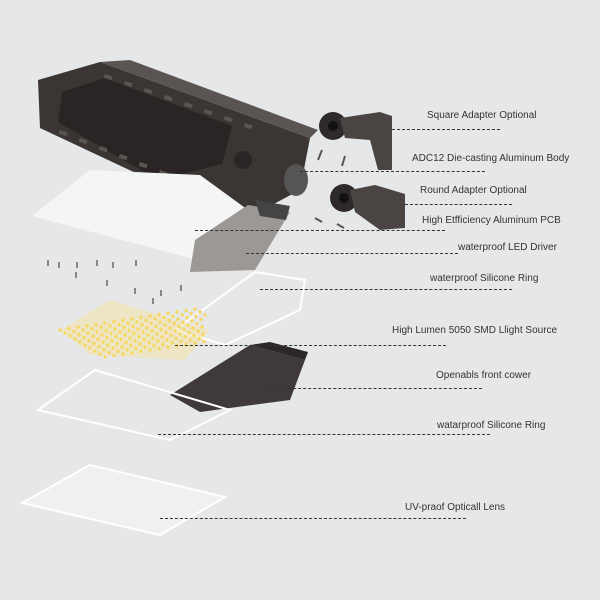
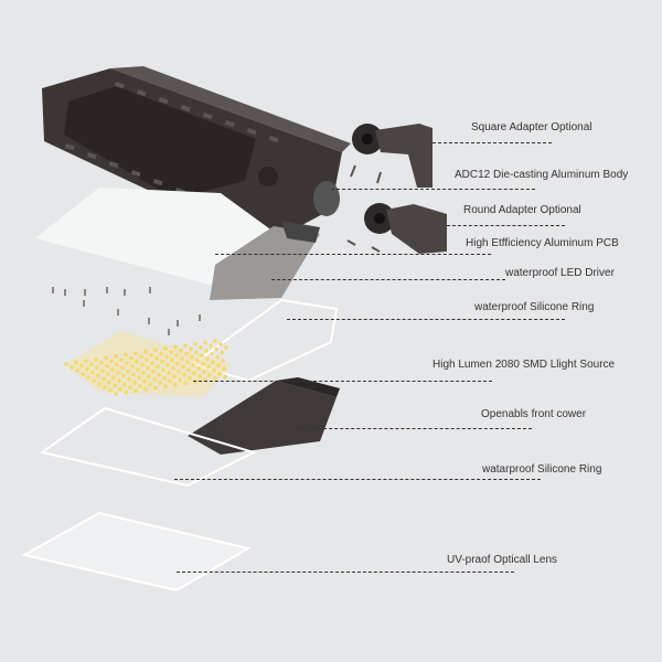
  Square Adapter Optional
  ADC12 Die-casting Aluminum Body
  Round Adapter Optional
  High Etfficiency Aluminum PCB
  waterproof LED Driver
  waterproof Silicone Ring
- High Lumen 5050 SMD Llight Source
+ High Lumen 2080 SMD Llight Source
  Openabls front cower
  watarproof Silicone Ring
  UV-praof Opticall Lens
